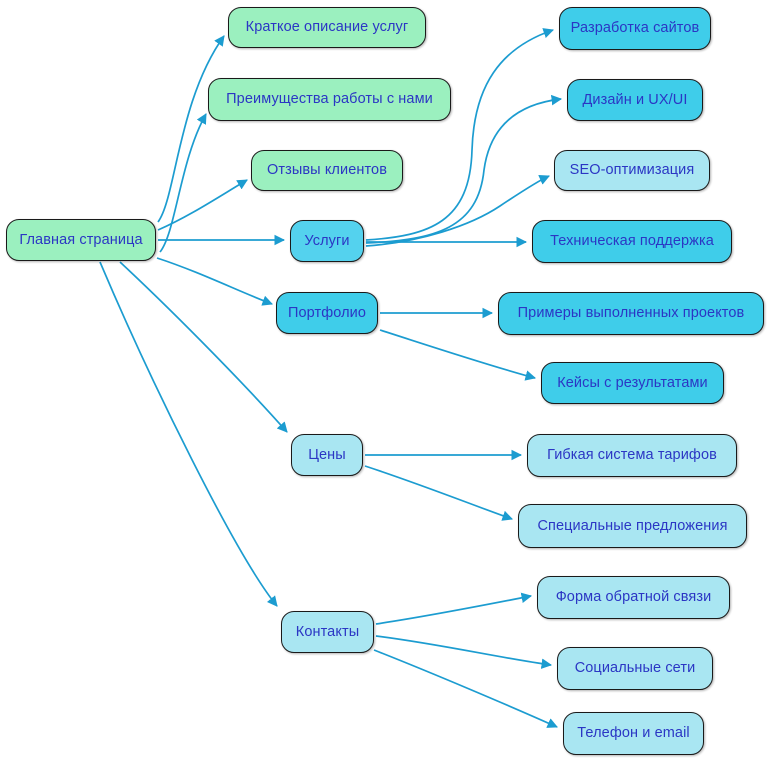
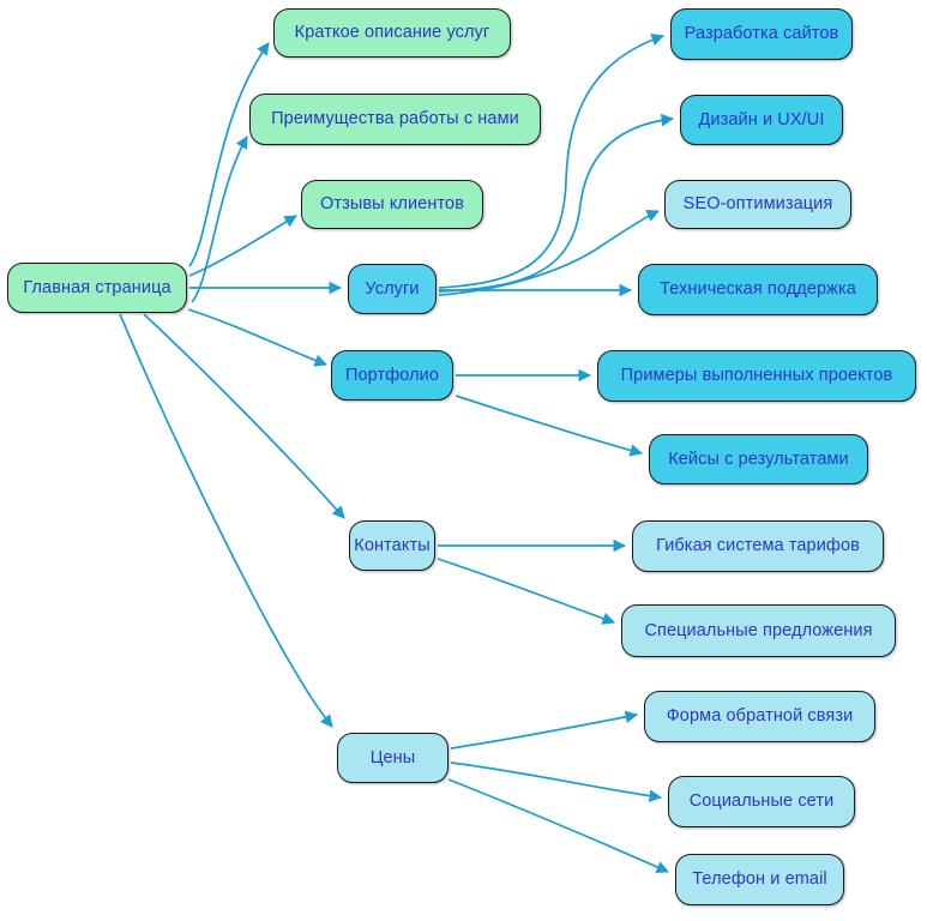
  Главная страница
  Краткое описание услуг
  Преимущества работы с нами
  Отзывы клиентов
  Услуги
  Разработка сайтов
  Дизайн и UX/UI
  SEO-оптимизация
  Техническая поддержка
  Портфолио
  Примеры выполненных проектов
  Кейсы с результатами
- Цены
+ Контакты
  Гибкая система тарифов
  Специальные предложения
- Контакты
+ Цены
  Форма обратной связи
  Социальные сети
  Телефон и email
